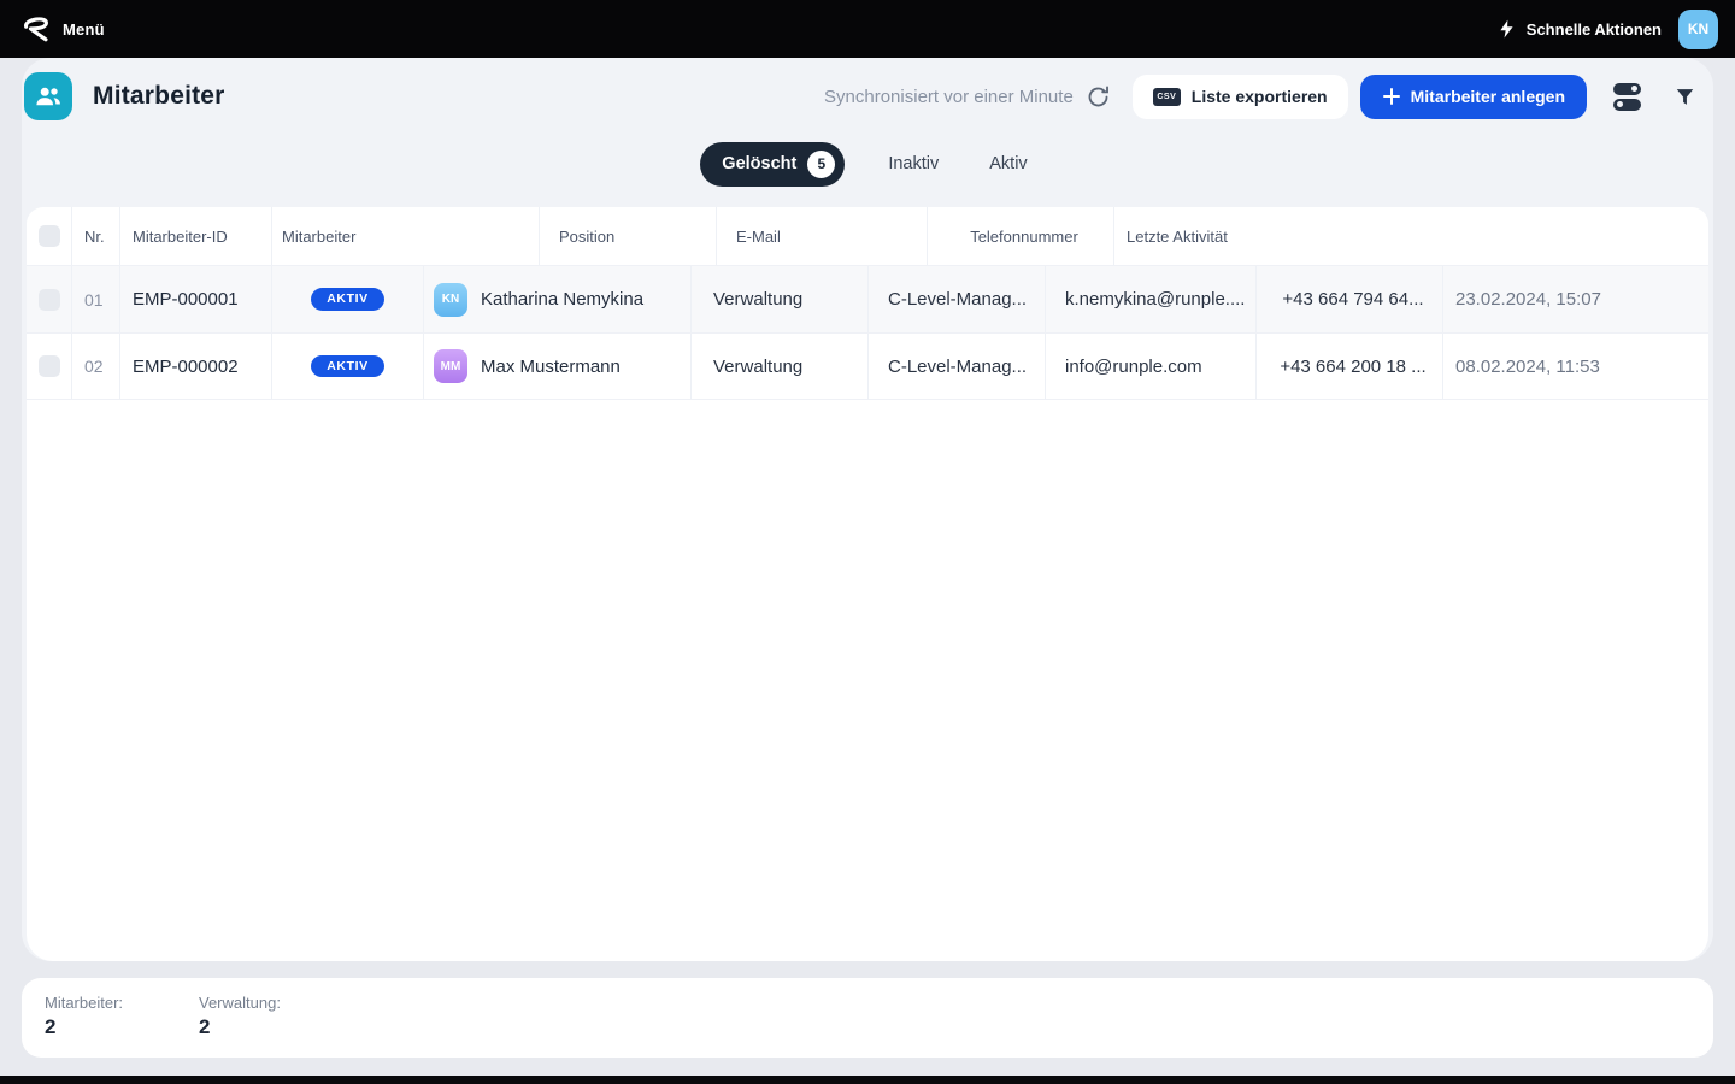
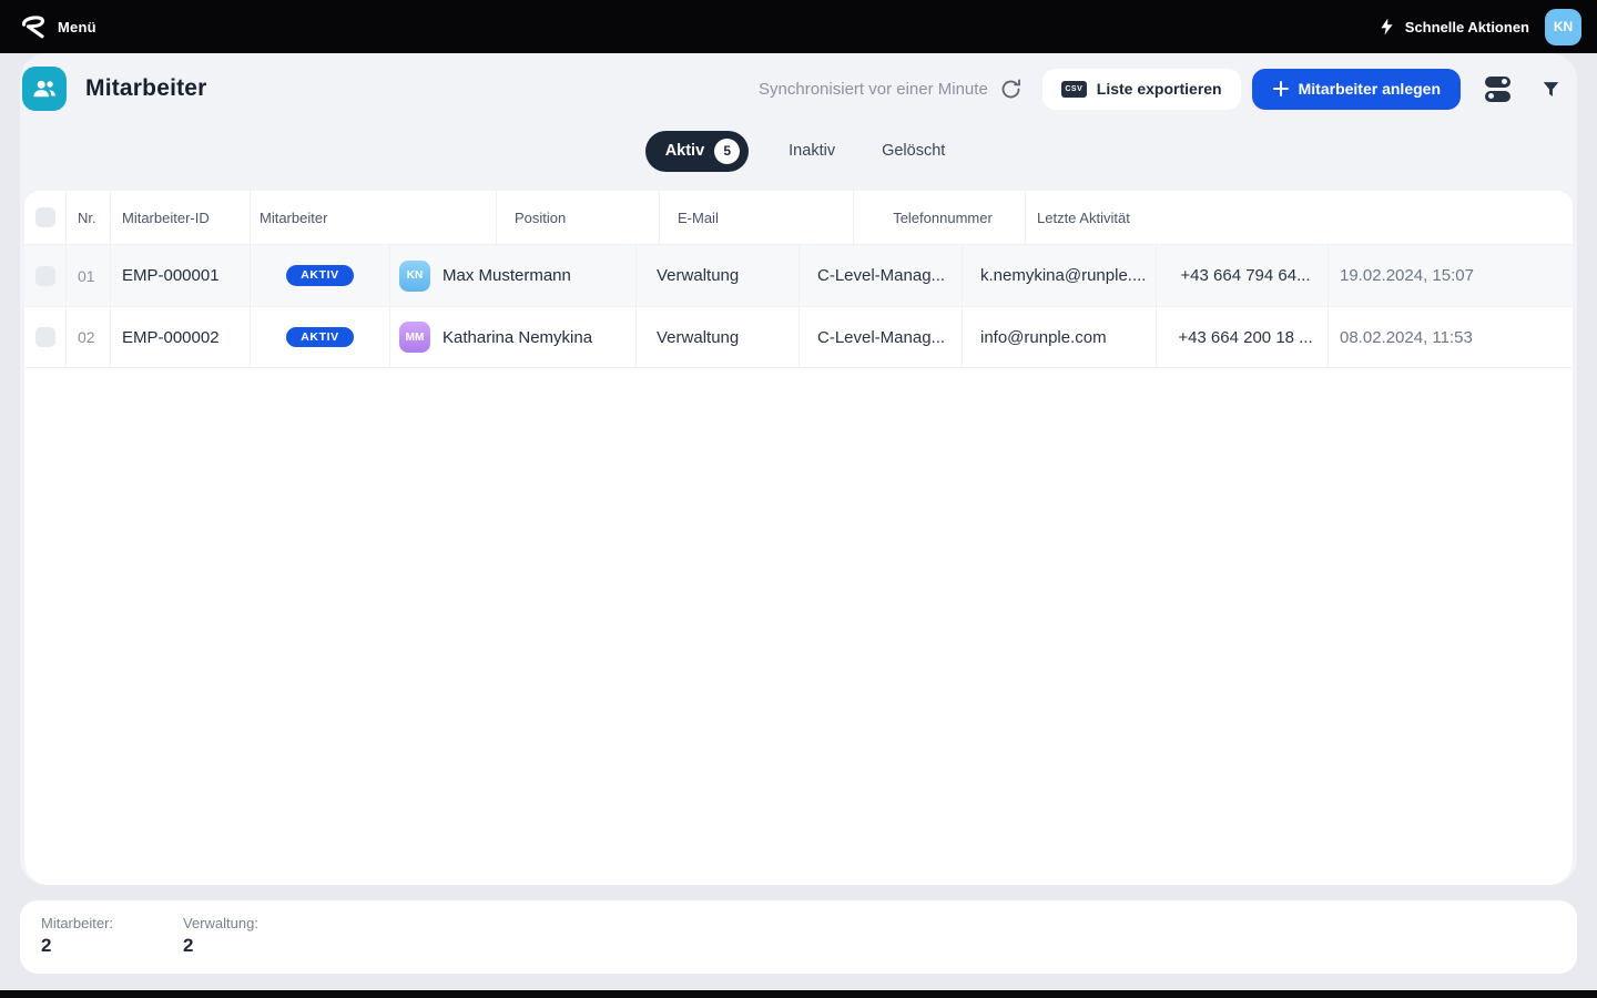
  Menü
  Schnelle Aktionen
  KN
  Mitarbeiter
  Synchronisiert vor einer Minute
  Liste exportieren
  Mitarbeiter anlegen
- Gelöscht
+ Aktiv
  5
  Inaktiv
- Aktiv
+ Gelöscht
  Nr.
  Mitarbeiter-ID
  Mitarbeiter
  Position
  E-Mail
  Telefonnummer
  Letzte Aktivität
  01
  EMP-000001
  AKTIV
  KN
- Katharina Nemykina
+ Max Mustermann
  Verwaltung
  C-Level-Manag...
  k.nemykina@runple....
  +43 664 794 64...
- 23.02.2024, 15:07
+ 19.02.2024, 15:07
  02
  EMP-000002
  AKTIV
  MM
- Max Mustermann
+ Katharina Nemykina
  Verwaltung
  C-Level-Manag...
  info@runple.com
  +43 664 200 18 ...
  08.02.2024, 11:53
  Mitarbeiter:
  2
  Verwaltung:
  2
